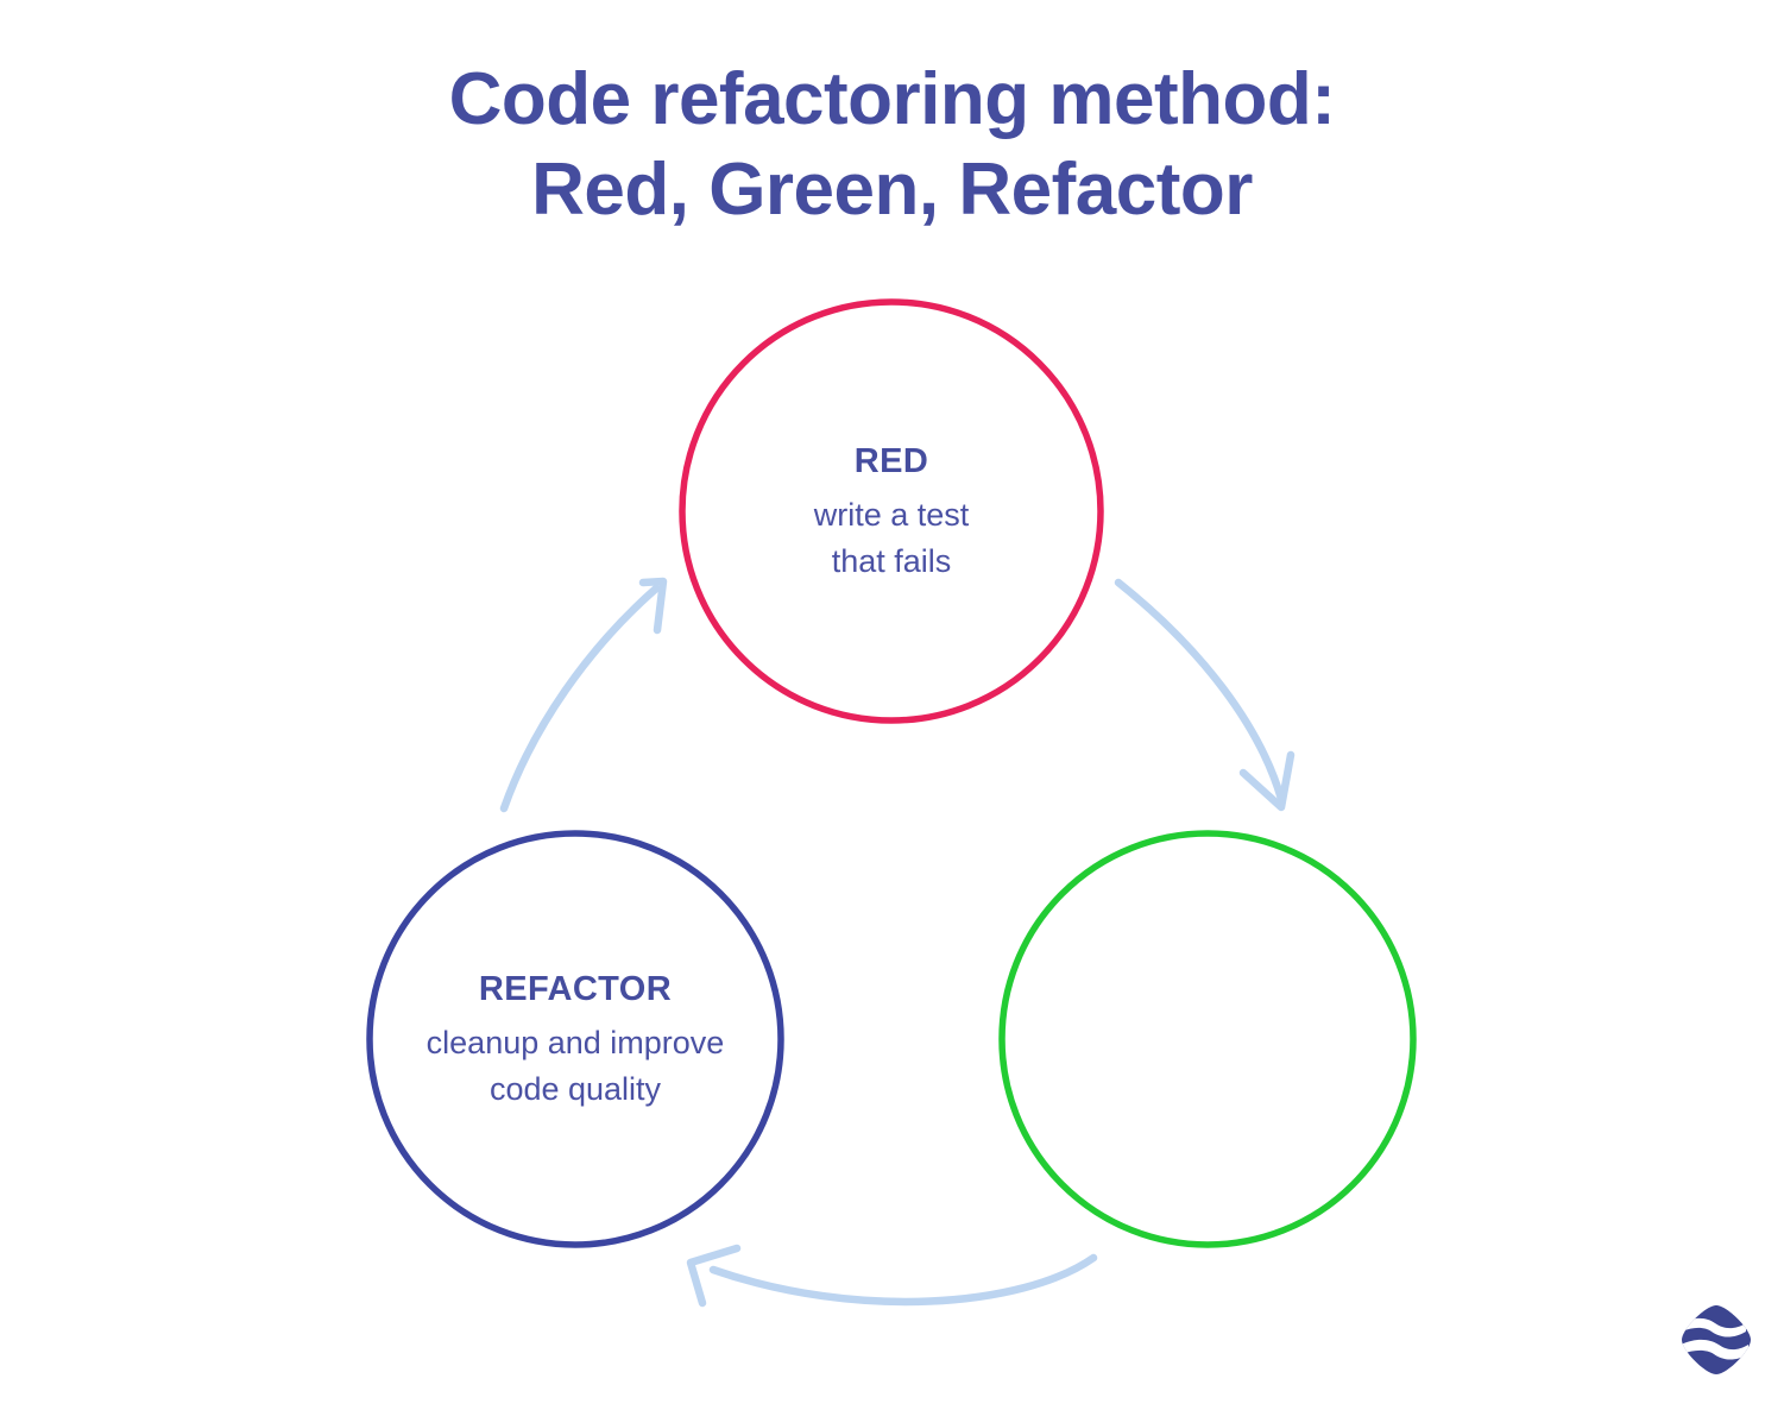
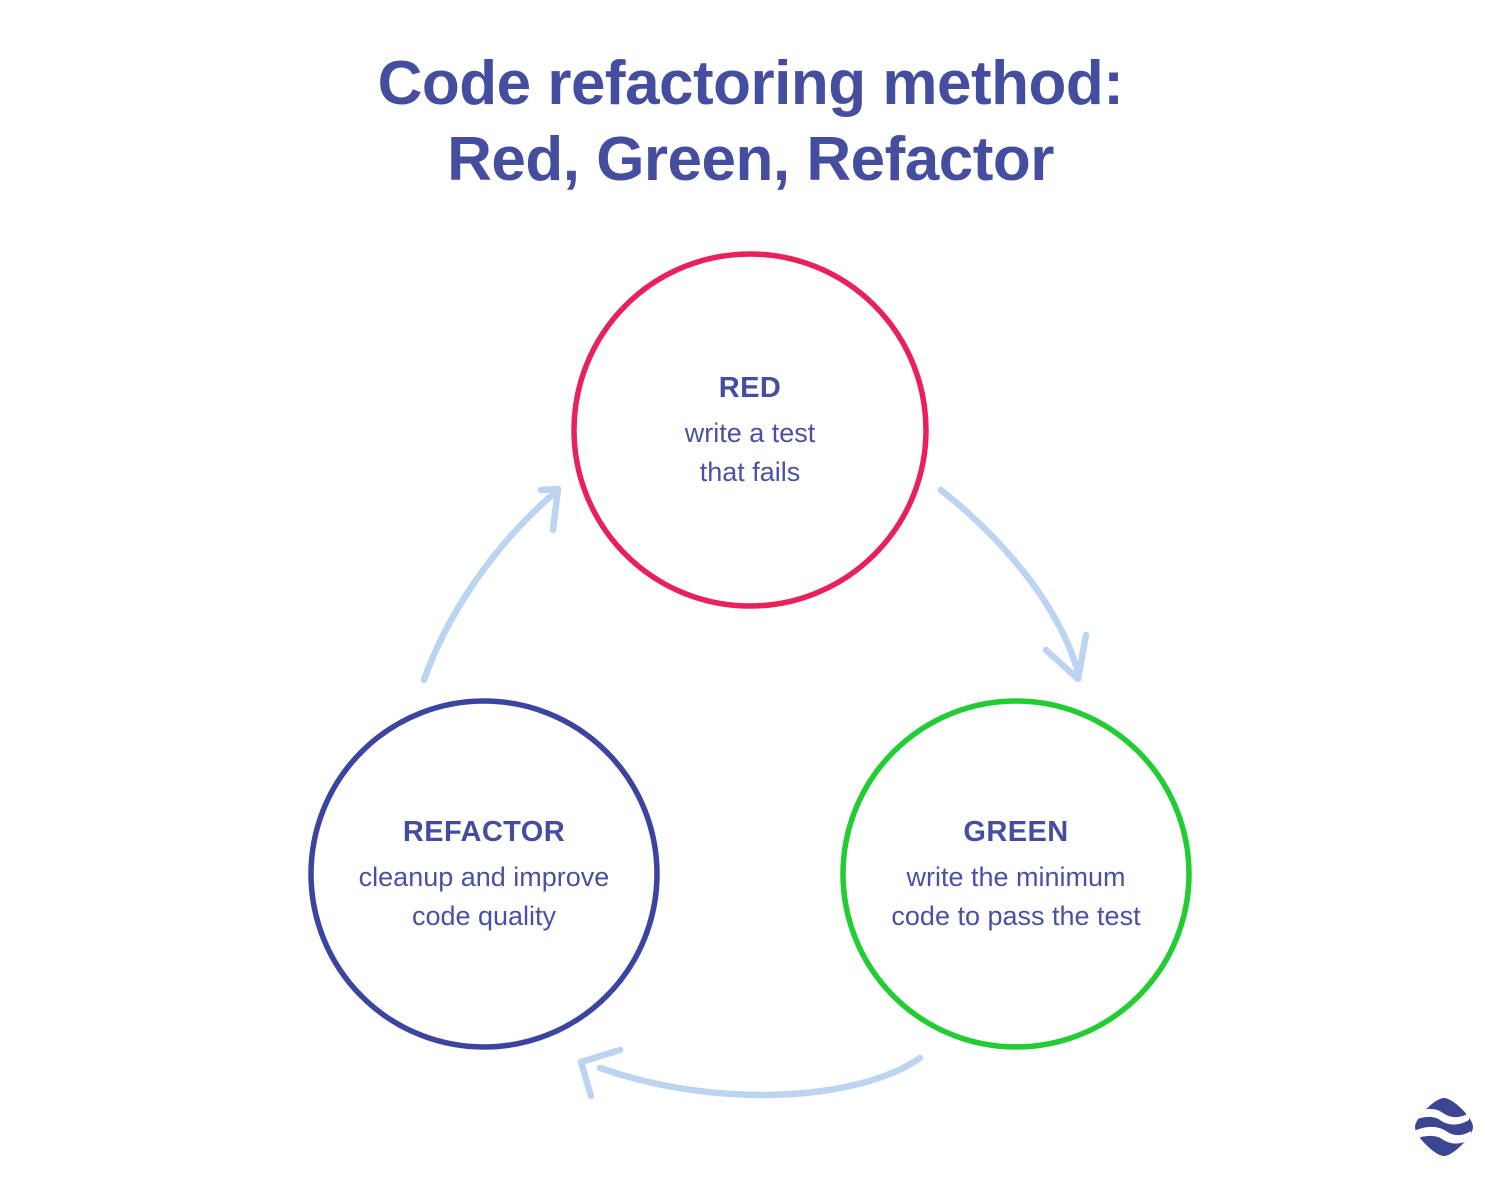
  Code refactoring method:
  Red, Green, Refactor
  RED
  write a test
  that fails
+ GREEN
+ write the minimum
+ code to pass the test
  REFACTOR
  cleanup and improve
  code quality
